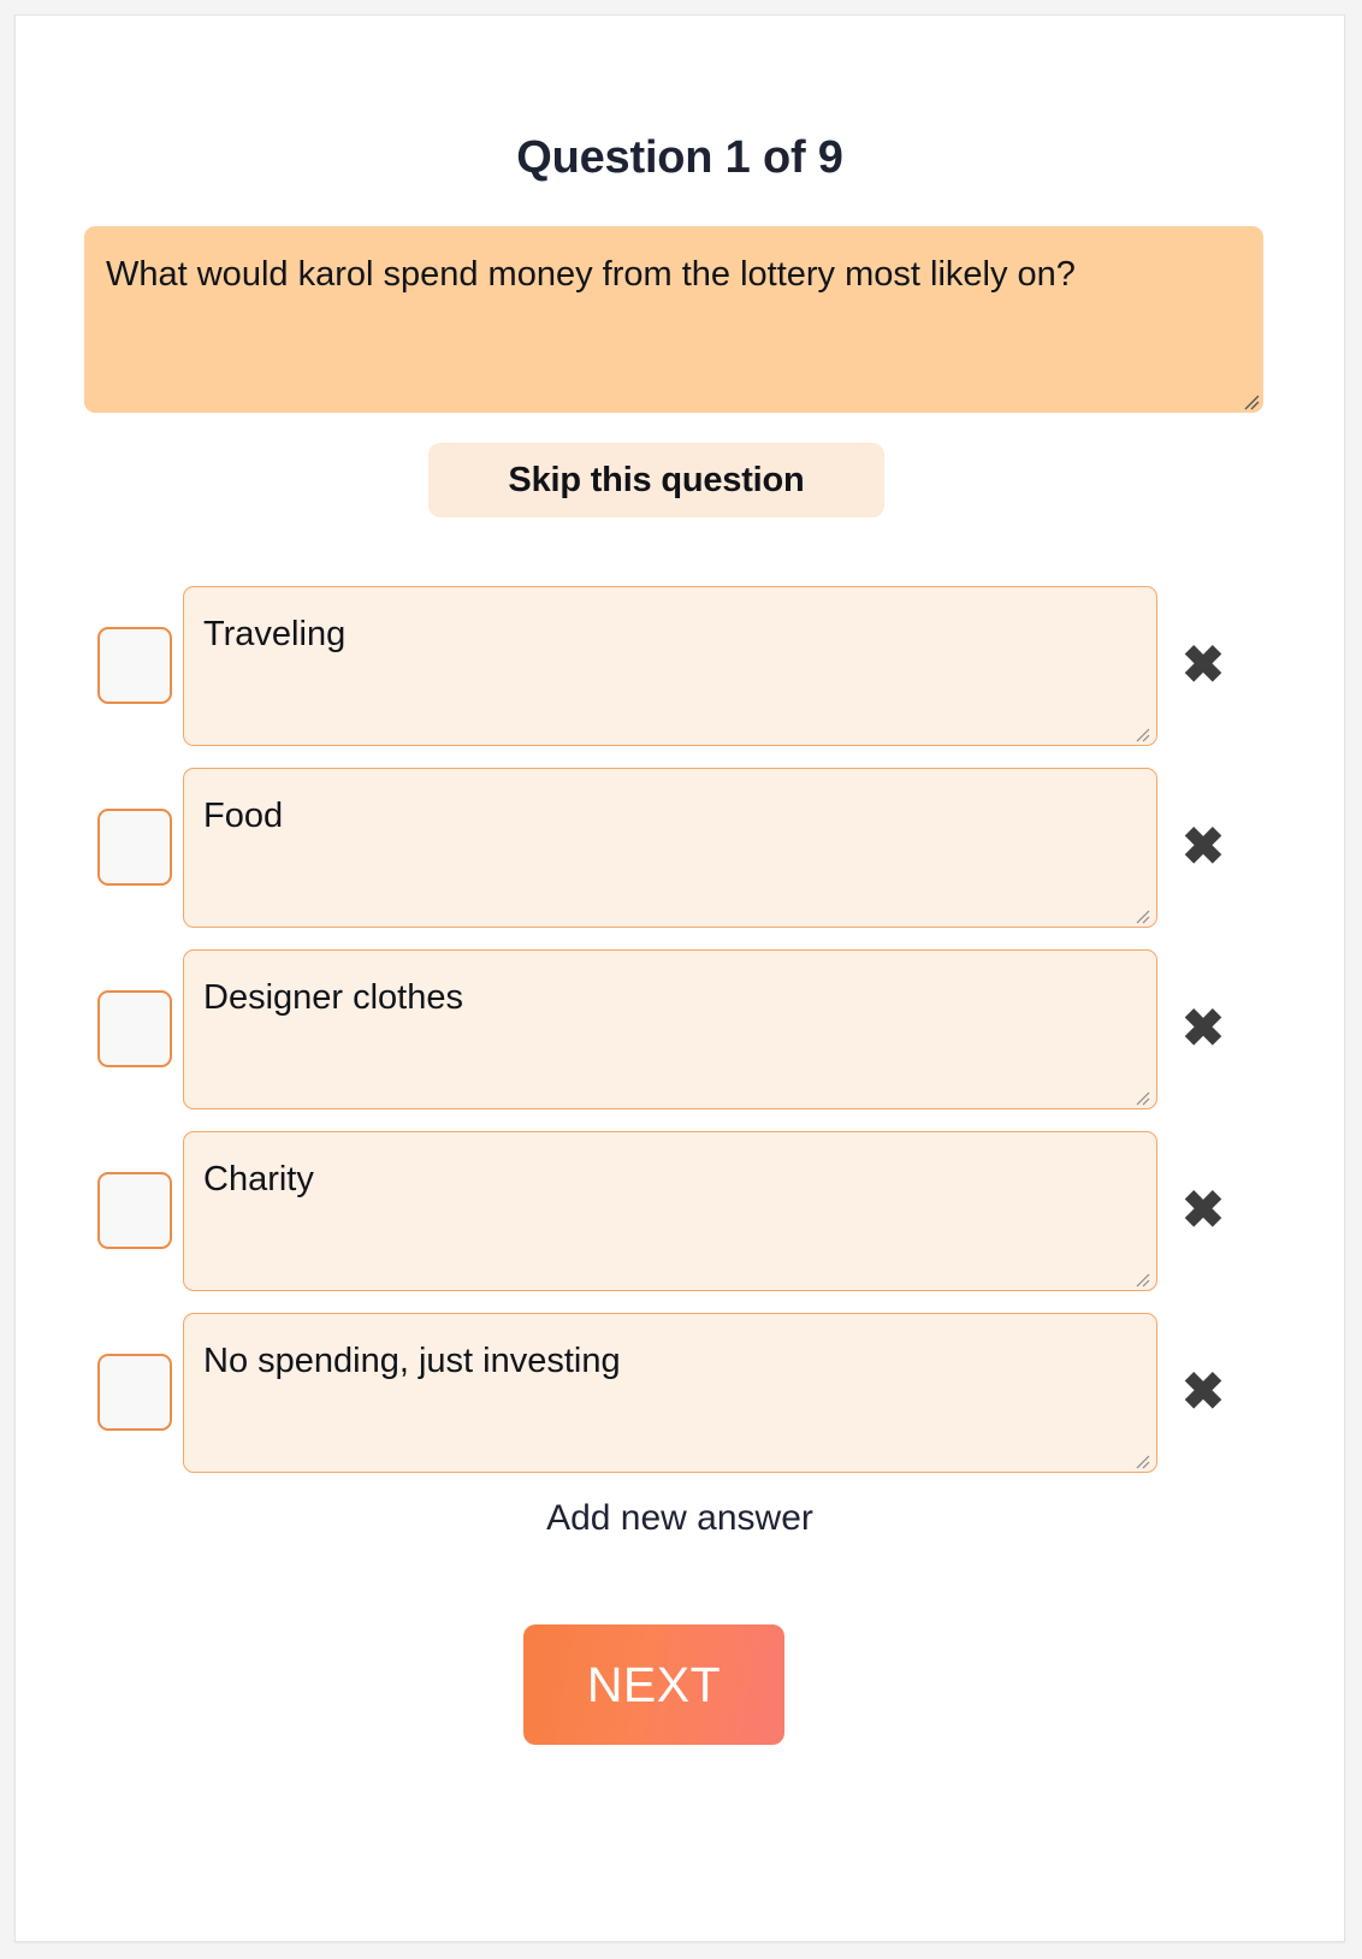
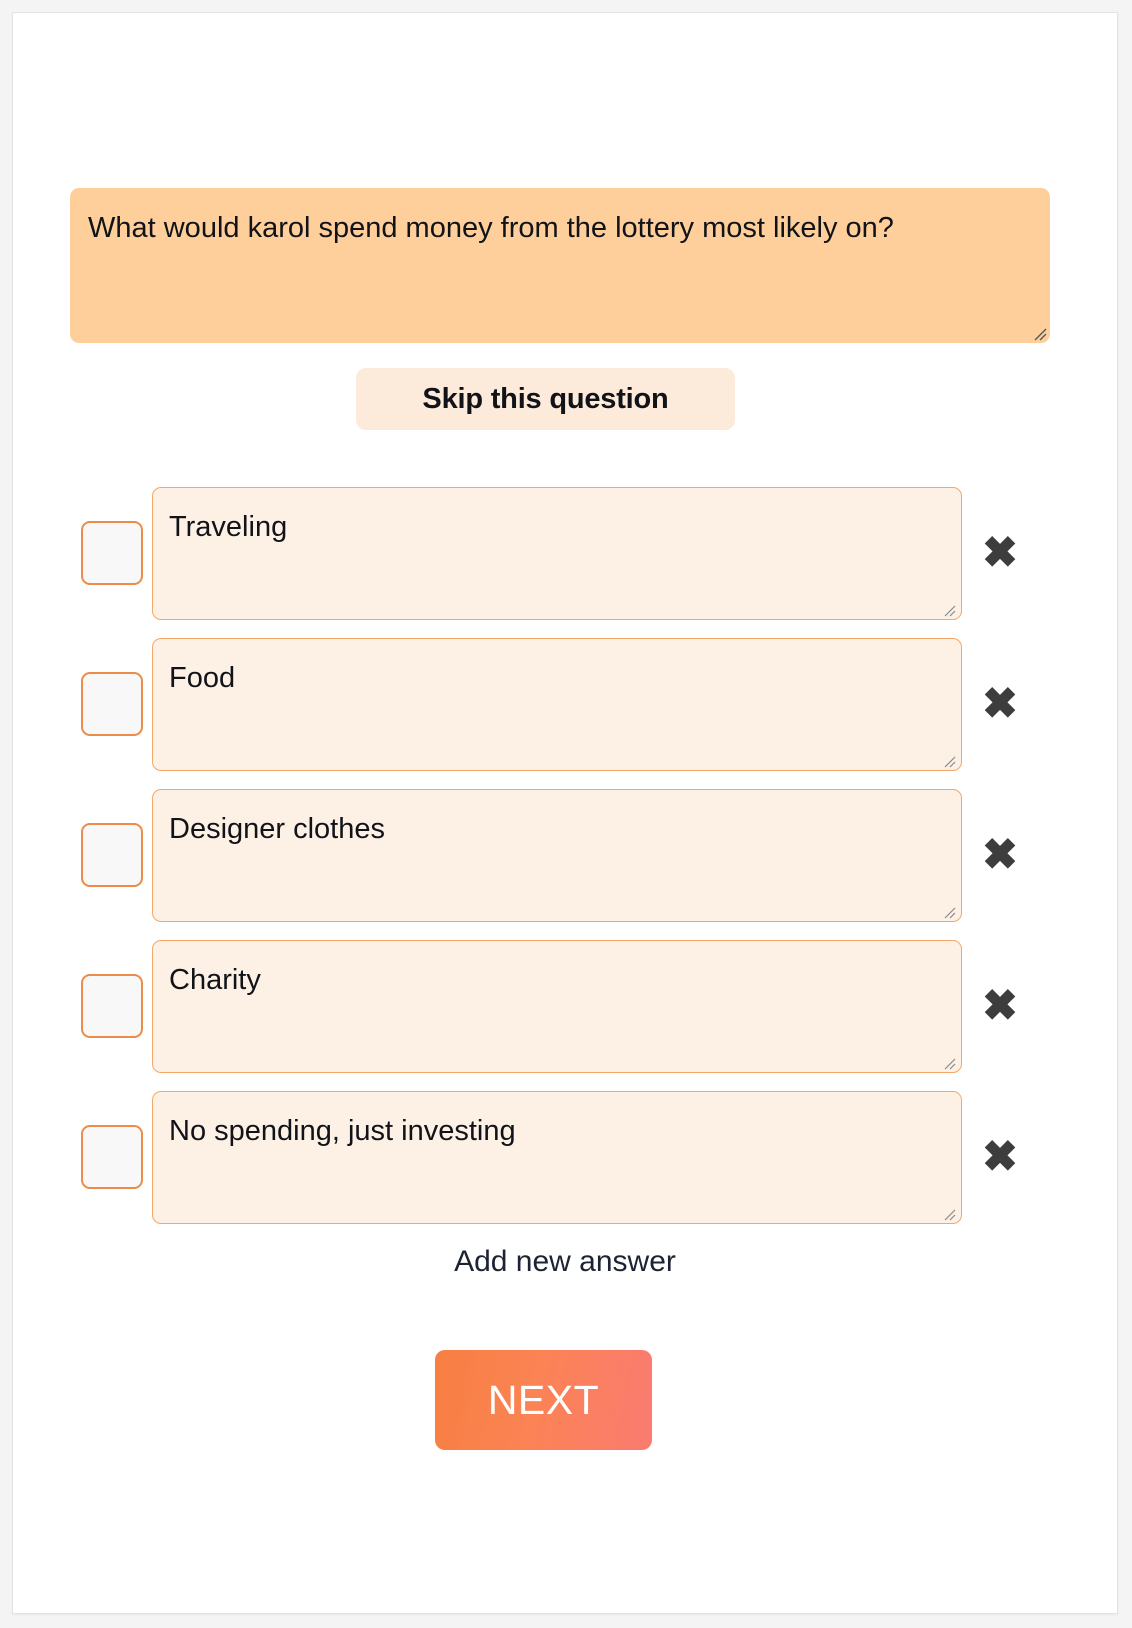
- Question 1 of 9
  What would karol spend money from the lottery most likely on?
  Skip this question
  Traveling
  ✖
  Food
  ✖
  Designer clothes
  ✖
  Charity
  ✖
  No spending, just investing
  ✖
  Add new answer
  NEXT
